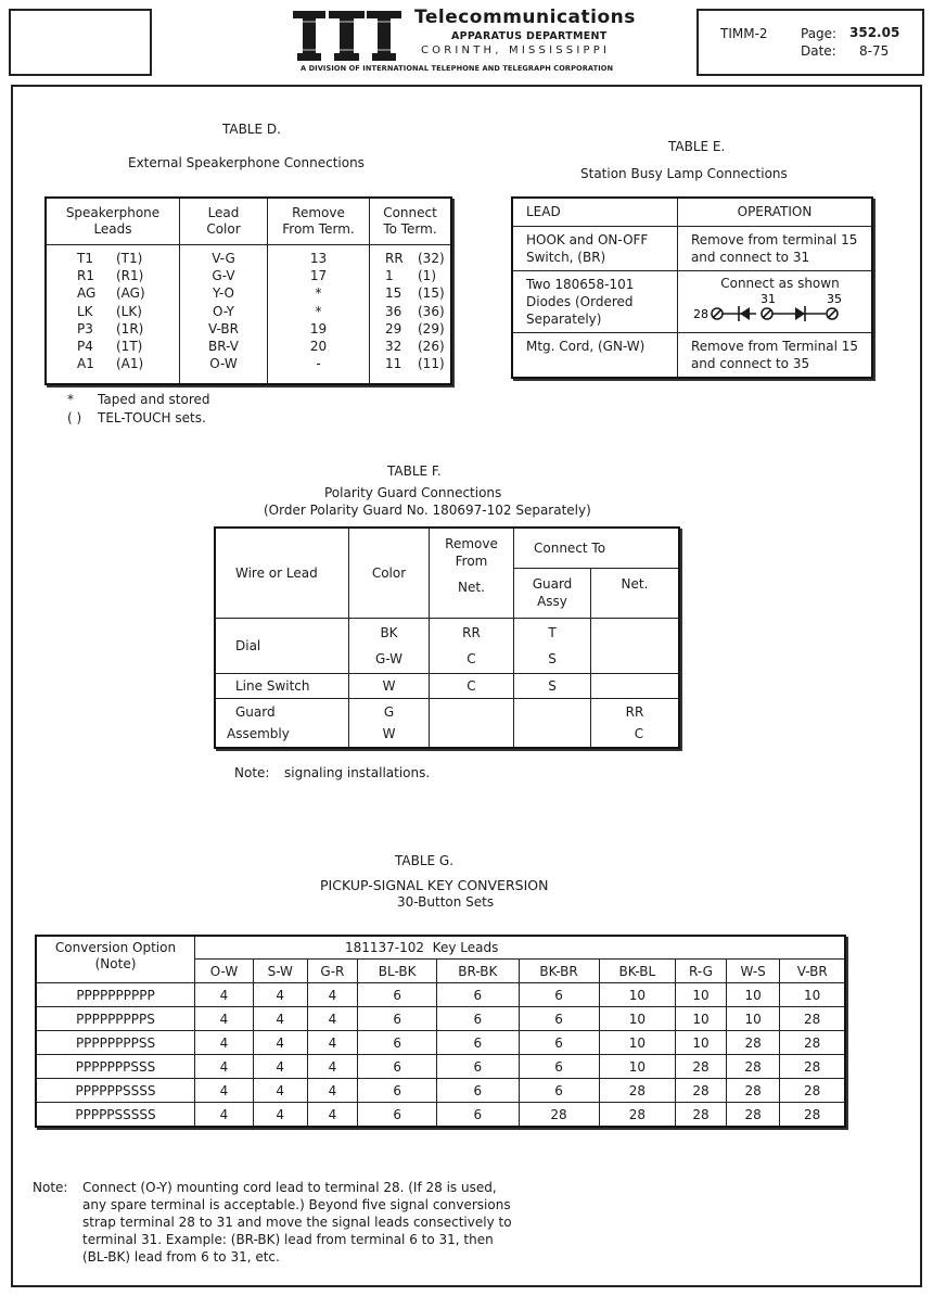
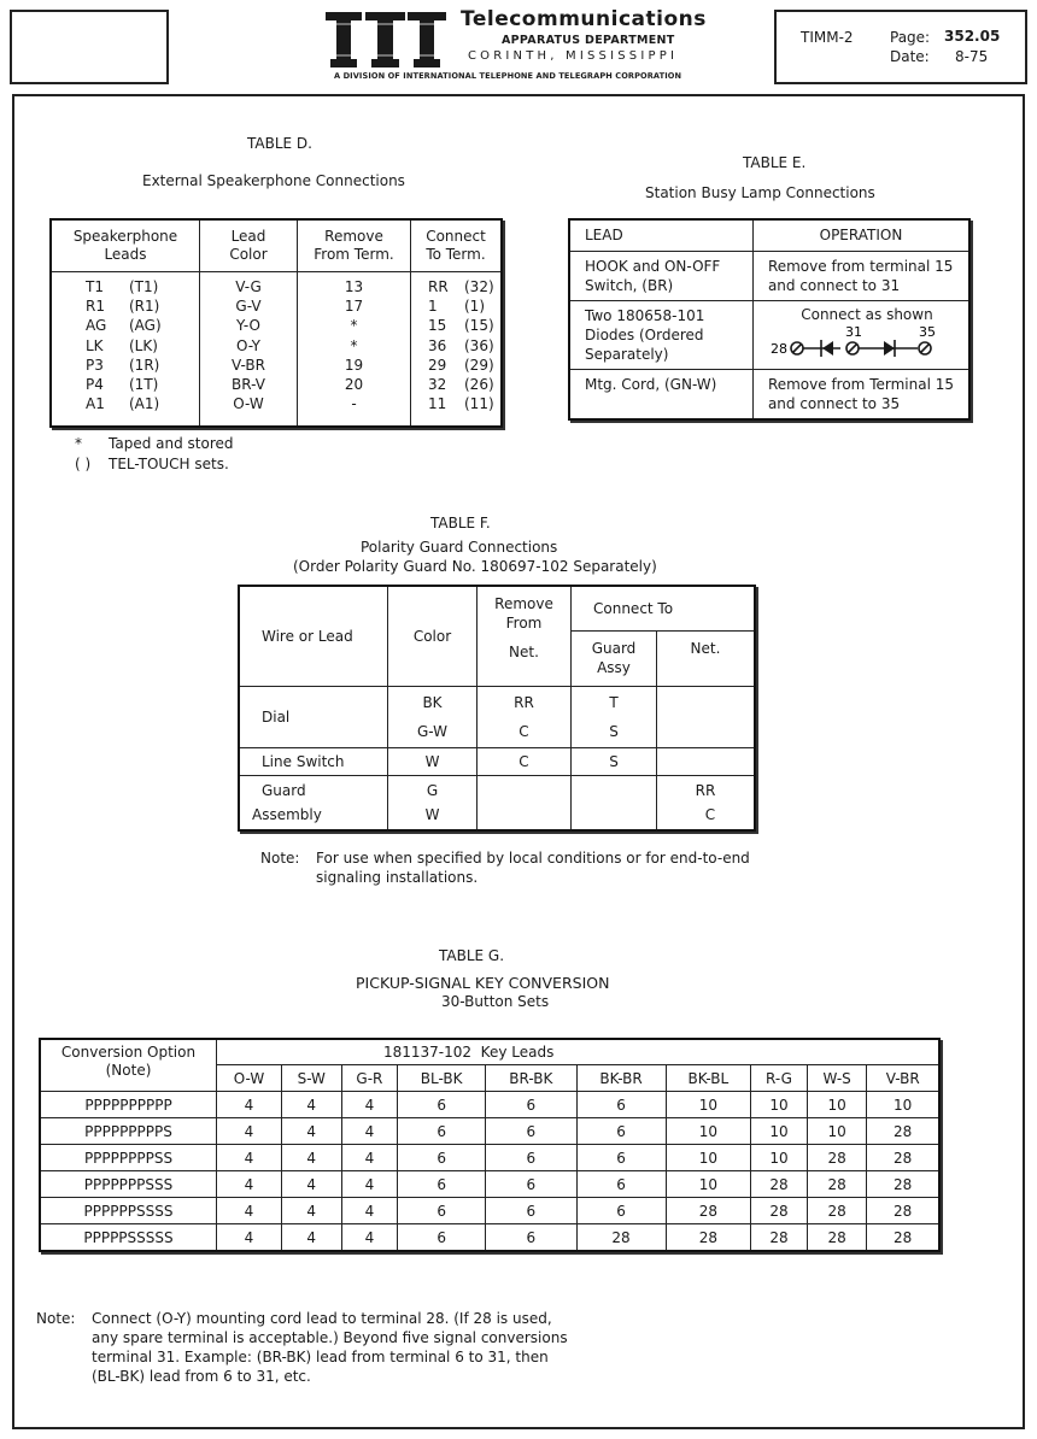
  Telecommunications
  APPARATUS DEPARTMENT
  CORINTH, MISSISSIPPI
  A DIVISION OF INTERNATIONAL TELEPHONE AND TELEGRAPH CORPORATION
  TIMM-2
  Page:
  352.05
  Date:
  8-75
  TABLE D.
  External Speakerphone Connections
  SpeakerphoneLeads	LeadColor	RemoveFrom Term.	ConnectTo Term.
  T1 (T1)R1 (R1)AG (AG)LK (LK)P3 (1R)P4 (1T)A1 (A1)	V-GG-VY-OO-YV-BRBR-VO-W	1317**1920-	RR (32)1 (1)15 (15)36 (36)29 (29)32 (26)11 (11)
  * Taped and stored
  ( ) TEL-TOUCH sets.
  TABLE E.
  Station Busy Lamp Connections
  LEAD	OPERATION
  HOOK and ON-OFFSwitch, (BR)	Remove from terminal 15and connect to 31
  Two 180658-101Diodes (OrderedSeparately)	Connect as shown 28 31 35
  Mtg. Cord, (GN-W)	Remove from Terminal 15and connect to 35
  TABLE F.
  Polarity Guard Connections
  (Order Polarity Guard No. 180697-102 Separately)
  Wire or Lead	Color	Remove From Net.	Connect To
  GuardAssy	Net.
  Dial	BKG-W	RRC	TS
  Line Switch	W	C	S
  GuardAssembly	GW			RRC
  Note:
+ For use when specified by local conditions or for end-to-end
  signaling installations.
  TABLE G.
  PICKUP-SIGNAL KEY CONVERSION
  30-Button Sets
  Conversion Option(Note)	181137-102 Key Leads
  O-W	S-W	G-R	BL-BK	BR-BK	BK-BR	BK-BL	R-G	W-S	V-BR
  PPPPPPPPPP	4	4	4	6	6	6	10	10	10	10
  PPPPPPPPPS	4	4	4	6	6	6	10	10	10	28
  PPPPPPPPSS	4	4	4	6	6	6	10	10	28	28
  PPPPPPPSSS	4	4	4	6	6	6	10	28	28	28
  PPPPPPSSSS	4	4	4	6	6	6	28	28	28	28
  PPPPPSSSSS	4	4	4	6	6	28	28	28	28	28
  Note:
  Connect (O-Y) mounting cord lead to terminal 28. (If 28 is used,
  any spare terminal is acceptable.) Beyond five signal conversions
- strap terminal 28 to 31 and move the signal leads consectively to
  terminal 31. Example: (BR-BK) lead from terminal 6 to 31, then
  (BL-BK) lead from 6 to 31, etc.
